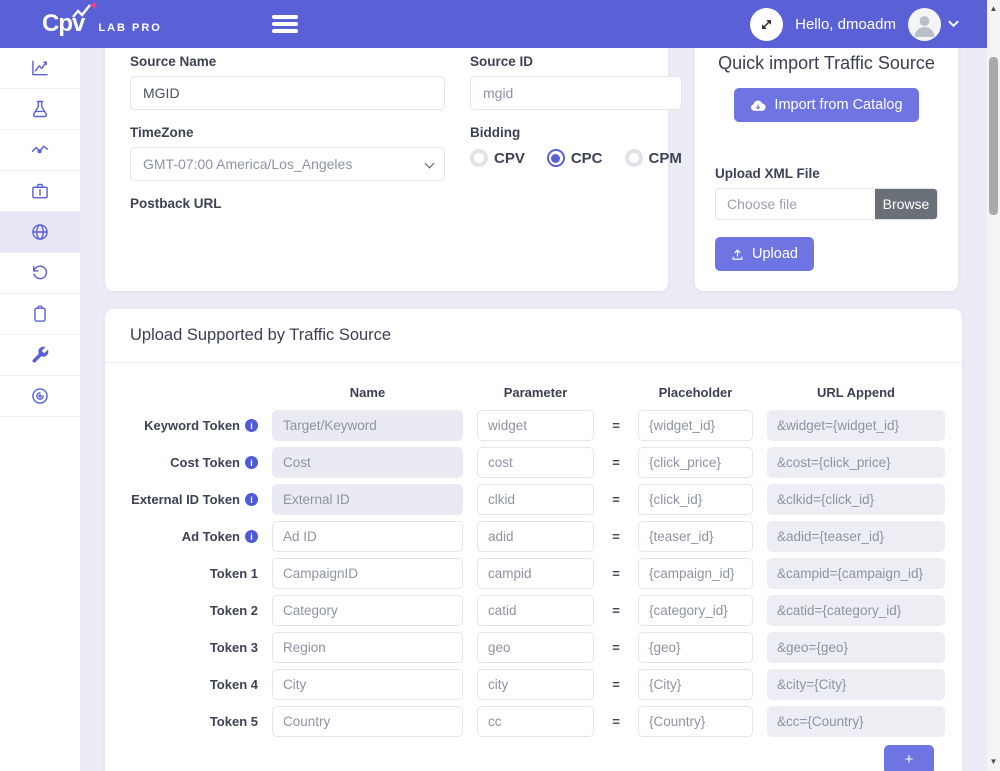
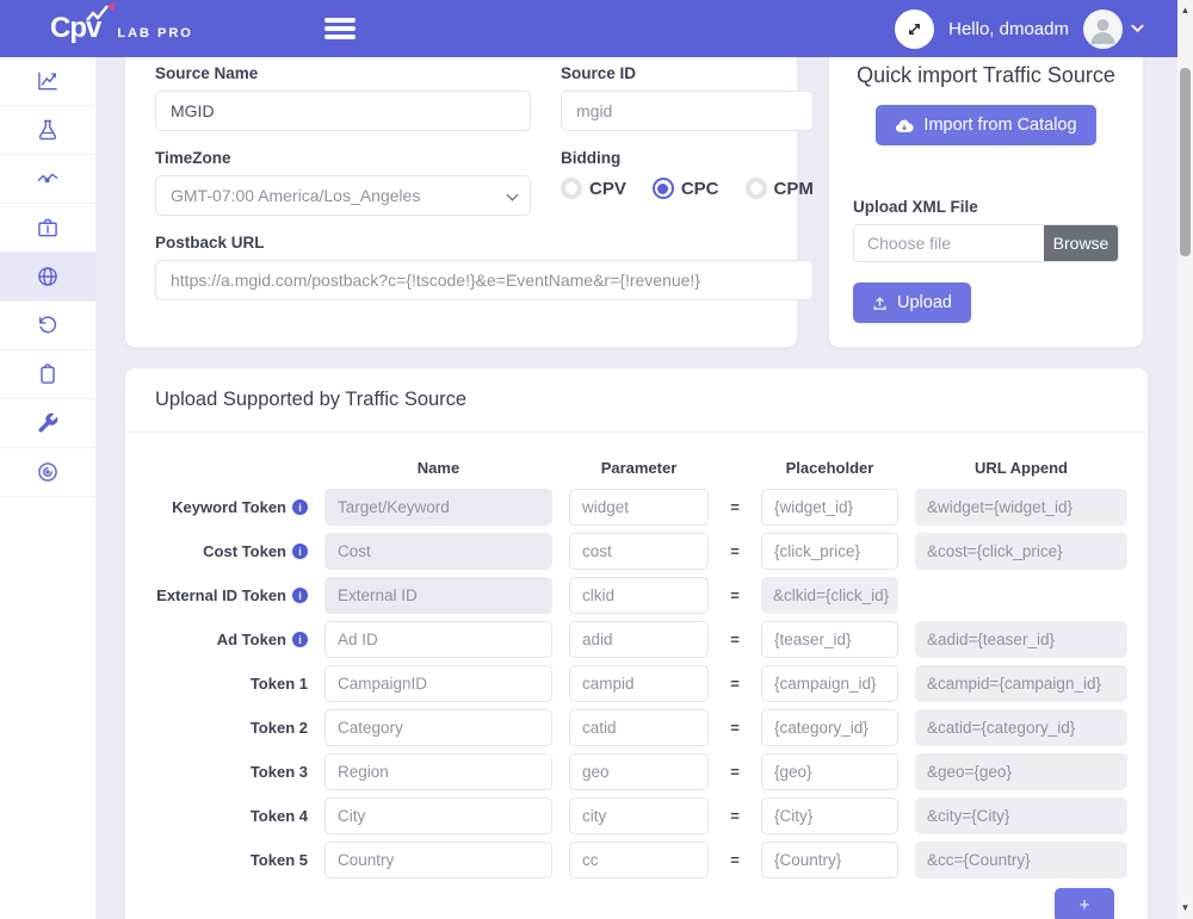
  Cpv
  LAB PRO
  Hello, dmoadm
  Source Name
  MGID
  Source ID
  mgid
  TimeZone
  GMT-07:00 America/Los_Angeles
  Bidding
  CPV
  CPC
  CPM
  Postback URL
+ https://a.mgid.com/postback?c={!tscode!}&e=EventName&r={!revenue!}
  Quick import Traffic Source
  Import from Catalog
  Upload XML File
  Choose file
  Browse
  Upload
  Upload Supported by Traffic Source
  Name
  Parameter
  Placeholder
  URL Append
  Keyword Token
  i
  Target/Keyword
  widget
  =
  {widget_id}
  &widget={widget_id}
  Cost Token
  i
  Cost
  cost
  =
  {click_price}
  &cost={click_price}
  External ID Token
  i
  External ID
  clkid
  =
- {click_id}
  &clkid={click_id}
  Ad Token
  i
  Ad ID
  adid
  =
  {teaser_id}
  &adid={teaser_id}
  Token 1
  CampaignID
  campid
  =
  {campaign_id}
  &campid={campaign_id}
  Token 2
  Category
  catid
  =
  {category_id}
  &catid={category_id}
  Token 3
  Region
  geo
  =
  {geo}
  &geo={geo}
  Token 4
  City
  city
  =
  {City}
  &city={City}
  Token 5
  Country
  cc
  =
  {Country}
  &cc={Country}
  +
  ▲
  ▼
